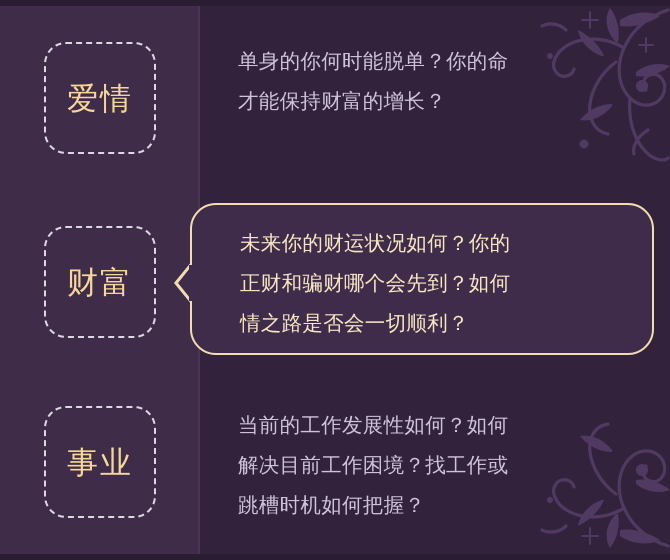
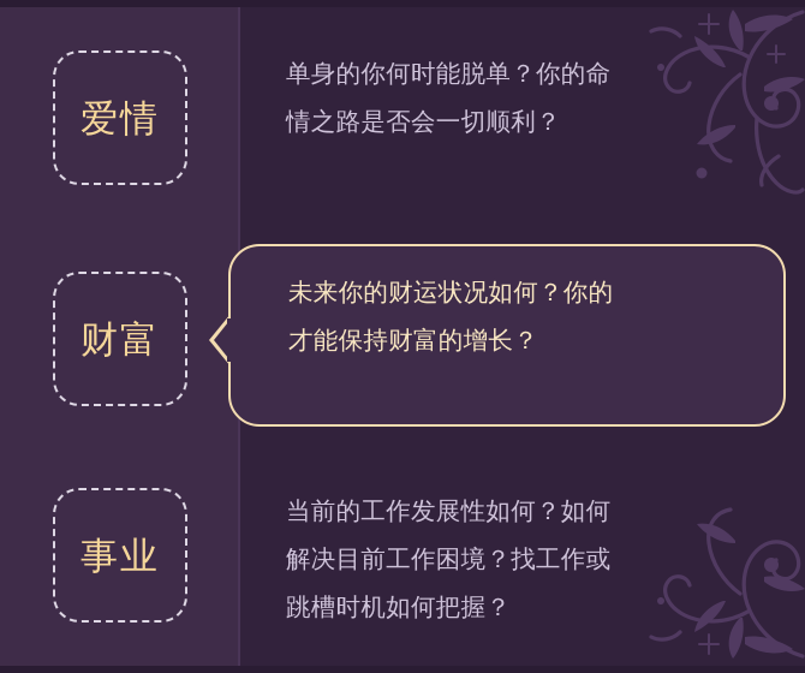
  爱情
  财富
  事业
  单身的你何时能脱单？你的命
- 才能保持财富的增长？
+ 情之路是否会一切顺利？
  未来你的财运状况如何？你的
- 正财和骗财哪个会先到？如何
- 情之路是否会一切顺利？
+ 才能保持财富的增长？
  当前的工作发展性如何？如何
  解决目前工作困境？找工作或
  跳槽时机如何把握？
